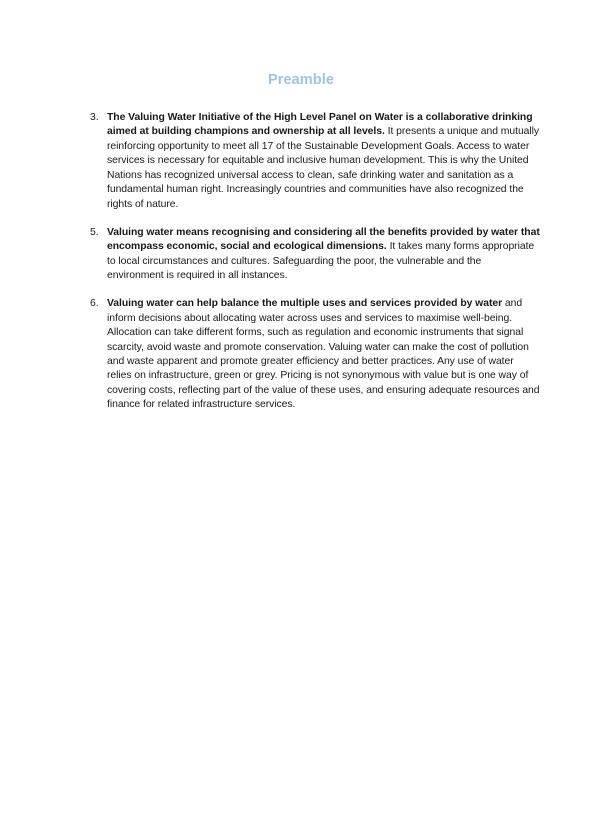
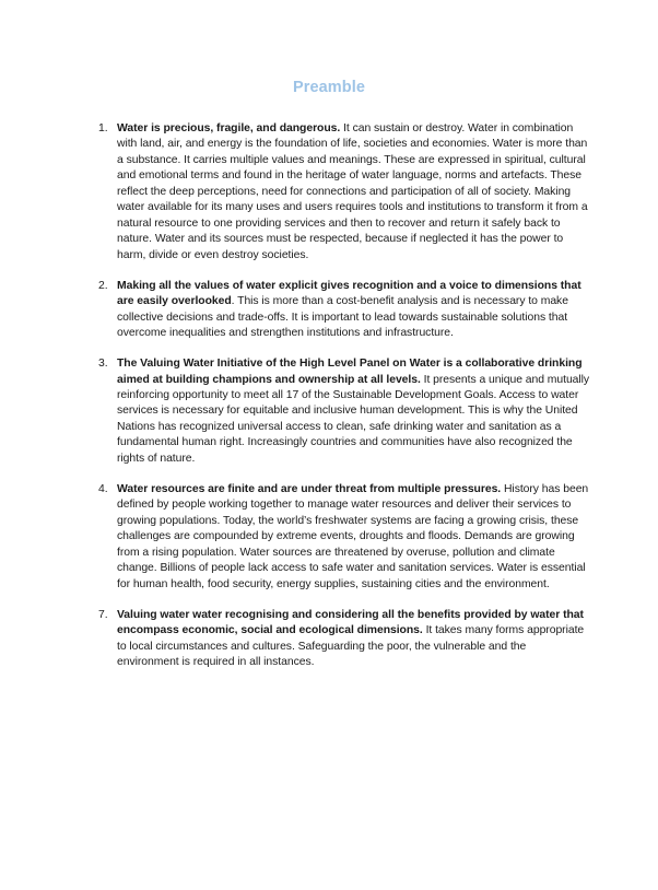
  Preamble
+ 1.
+ Water is precious, fragile, and dangerous. It can sustain or destroy. Water in combination with land, air, and energy is the foundation of life, societies and economies. Water is more than a substance. It carries multiple values and meanings. These are expressed in spiritual, cultural and emotional terms and found in the heritage of water language, norms and artefacts. These reflect the deep perceptions, need for connections and participation of all of society. Making water available for its many uses and users requires tools and institutions to transform it from a natural resource to one providing services and then to recover and return it safely back to nature. Water and its sources must be respected, because if neglected it has the power to harm, divide or even destroy societies.
+ 2.
+ Making all the values of water explicit gives recognition and a voice to dimensions that are easily overlooked. This is more than a cost-benefit analysis and is necessary to make collective decisions and trade-offs. It is important to lead towards sustainable solutions that overcome inequalities and strengthen institutions and infrastructure.
  3.
  The Valuing Water Initiative of the High Level Panel on Water is a collaborative drinking aimed at building champions and ownership at all levels. It presents a unique and mutually reinforcing opportunity to meet all 17 of the Sustainable Development Goals. Access to water services is necessary for equitable and inclusive human development. This is why the United Nations has recognized universal access to clean, safe drinking water and sanitation as a fundamental human right. Increasingly countries and communities have also recognized the rights of nature.
+ 4.
+ Water resources are finite and are under threat from multiple pressures. History has been defined by people working together to manage water resources and deliver their services to growing populations. Today, the world’s freshwater systems are facing a growing crisis, these challenges are compounded by extreme events, droughts and floods. Demands are growing from a rising population. Water sources are threatened by overuse, pollution and climate change. Billions of people lack access to safe water and sanitation services. Water is essential for human health, food security, energy supplies, sustaining cities and the environment.
- 5.
+ 7.
- Valuing water means recognising and considering all the benefits provided by water that encompass economic, social and ecological dimensions. It takes many forms appropriate to local circumstances and cultures. Safeguarding the poor, the vulnerable and the environment is required in all instances.
+ Valuing water water recognising and considering all the benefits provided by water that encompass economic, social and ecological dimensions. It takes many forms appropriate to local circumstances and cultures. Safeguarding the poor, the vulnerable and the environment is required in all instances.
- 6.
- Valuing water can help balance the multiple uses and services provided by water and inform decisions about allocating water across uses and services to maximise well-being. Allocation can take different forms, such as regulation and economic instruments that signal scarcity, avoid waste and promote conservation. Valuing water can make the cost of pollution and waste apparent and promote greater efficiency and better practices. Any use of water relies on infrastructure, green or grey. Pricing is not synonymous with value but is one way of covering costs, reflecting part of the value of these uses, and ensuring adequate resources and finance for related infrastructure services.
